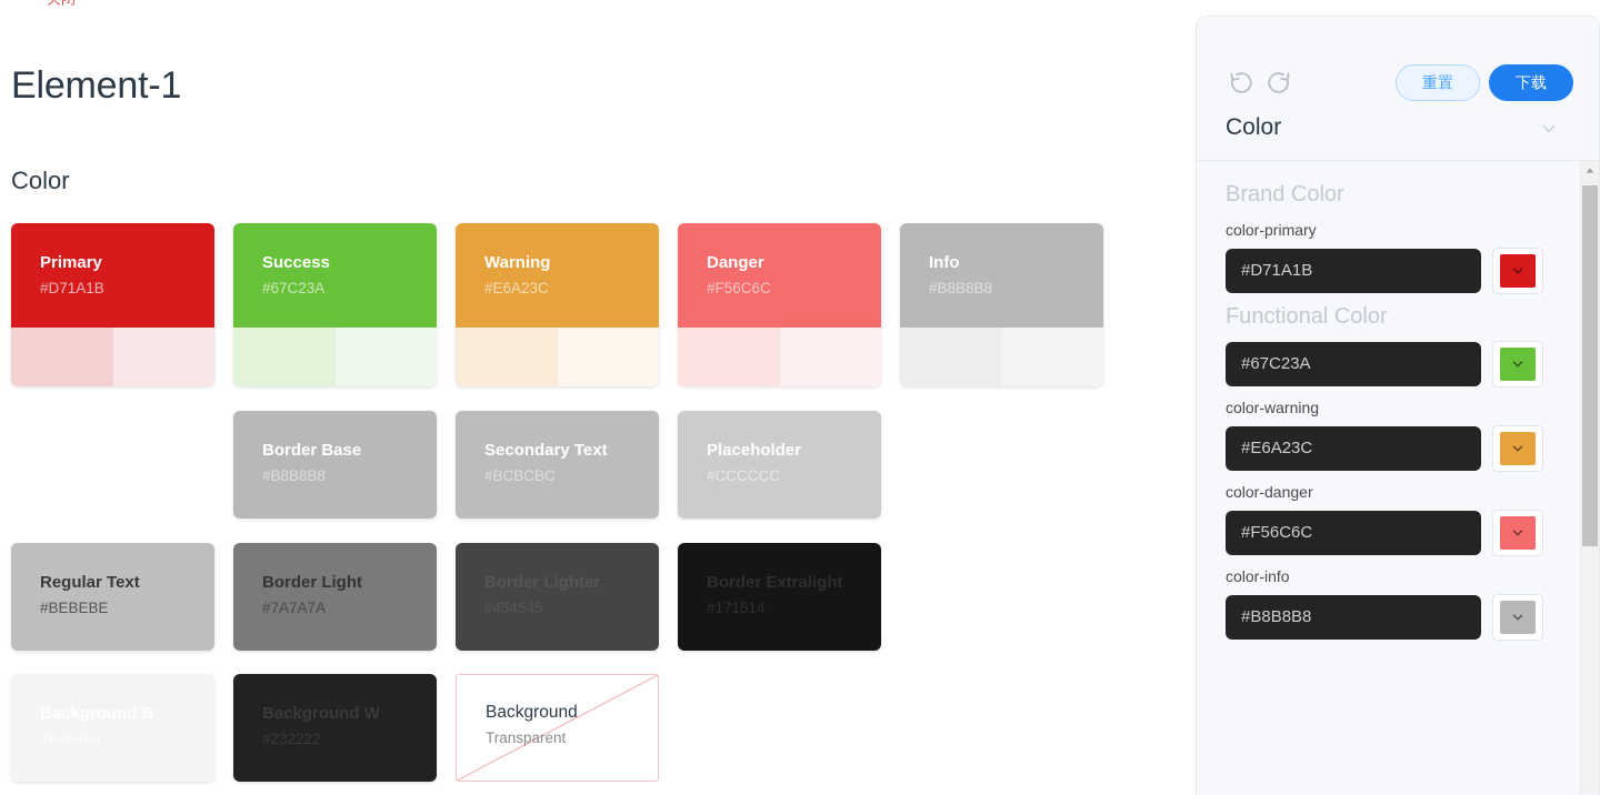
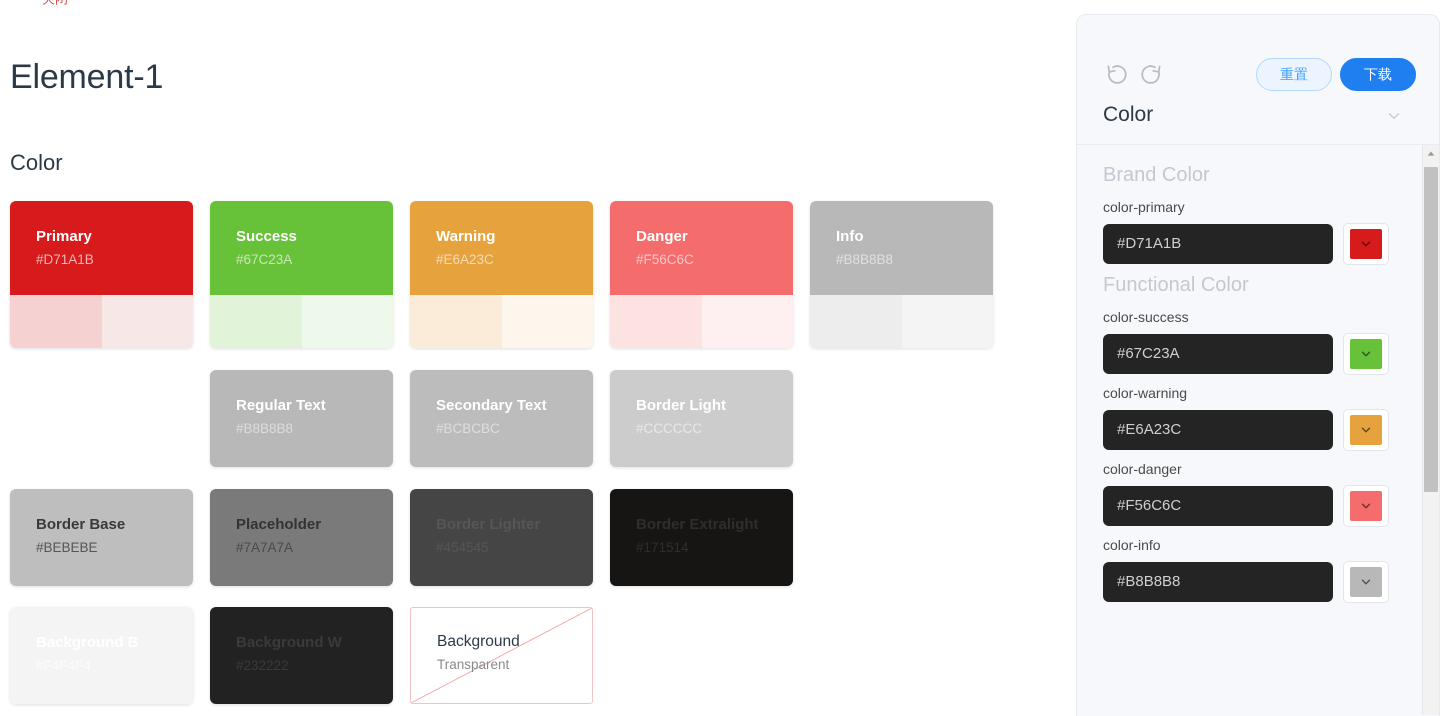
  Element-1
  Color
  Primary
  #D71A1B
  Success
  #67C23A
  Warning
  #E6A23C
  Danger
  #F56C6C
  Info
  #B8B8B8
- Border Base
+ Regular Text
  #B8B8B8
  Secondary Text
  #BCBCBC
- Placeholder
+ Border Light
  #CCCCCC
- Regular Text
+ Border Base
  #BEBEBE
- Border Light
+ Placeholder
  #7A7A7A
  Border Extralight
  #171514
  Background W
  #232222
  Background
  Transparent
  重置
  下载
  Color
  Brand Color
  color-primary
  #D71A1B
  Functional Color
+ color-success
  #67C23A
  color-warning
  #E6A23C
  color-danger
  #F56C6C
  color-info
  #B8B8B8
